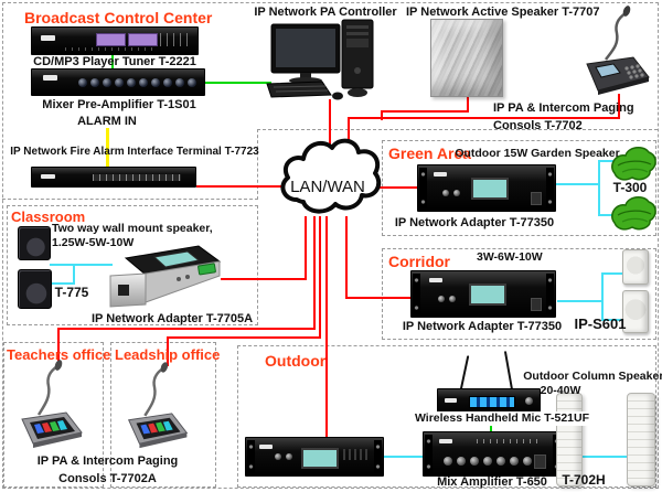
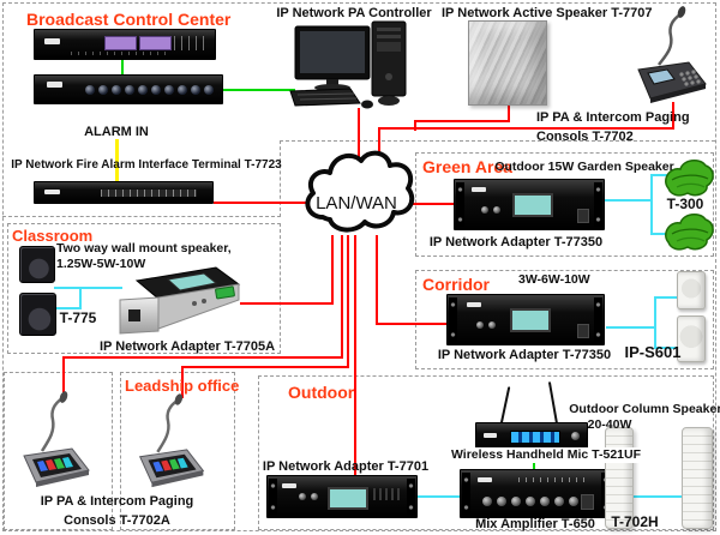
  LAN/WAN
  Broadcast Control Center
  Classroom
- Teachers office
  Leadship office
  Green Area
  Corridor
  Outdoor
- CD/MP3 Player Tuner T-2221
- Mixer Pre-Amplifier T-1S01
  ALARM IN
  IP Network Fire Alarm Interface Terminal T-7723
  IP Network PA Controller
  IP Network Active Speaker T-7707
  IP PA & Intercom Paging
  Consols T-7702
  Outdoor 15W Garden Speaker
  IP Network Adapter T-77350
  T-300
  3W-6W-10W
  IP Network Adapter T-77350
  IP-S601
  Two way wall mount speaker,
  1.25W-5W-10W
  T-775
  IP Network Adapter T-7705A
  IP PA & Intercom Paging
  Consols T-7702A
+ IP Network Adapter T-7701
  Wireless Handheld Mic T-521UF
  Mix Amplifier T-650
  Outdoor Column Speaker
  20-40W
  T-702H
